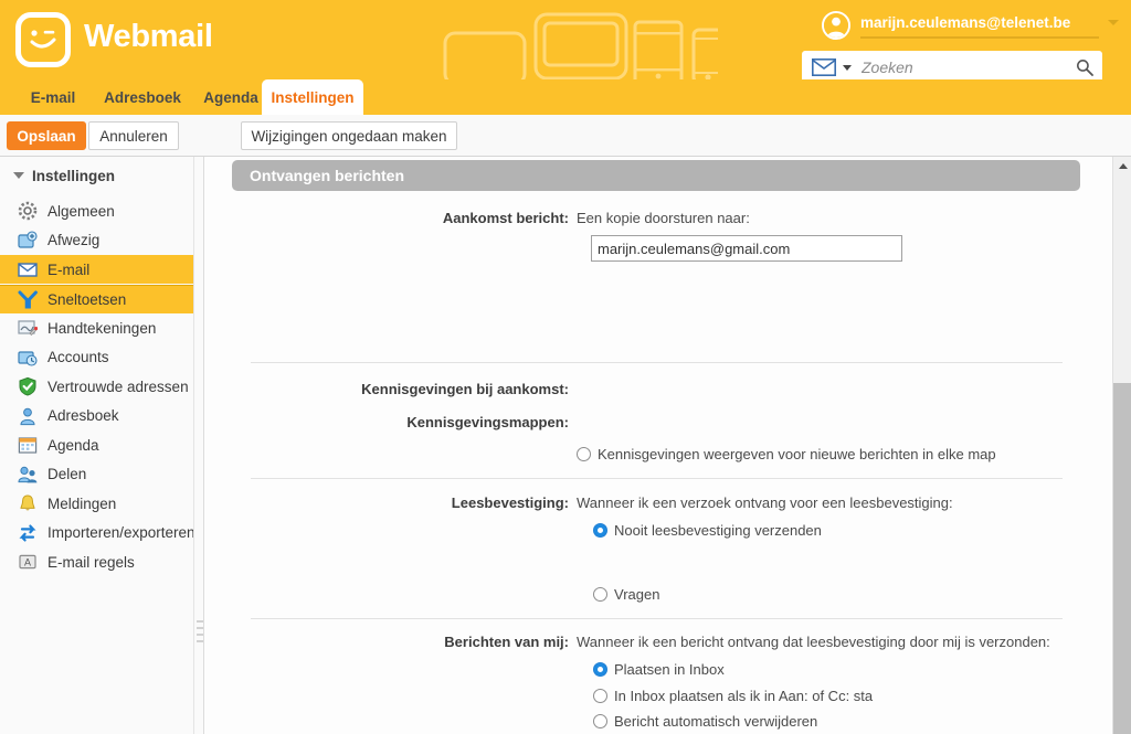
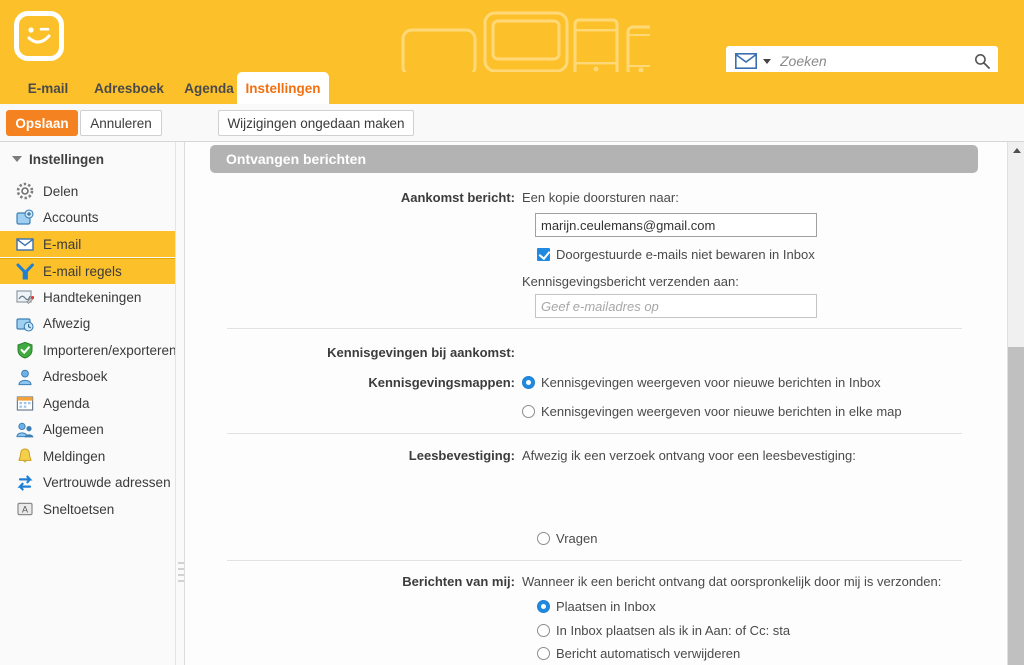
- Webmail
- marijn.ceulemans@telenet.be
  Zoeken
  E-mail
  Adresboek
  Agenda
  Instellingen
  Opslaan
  Annuleren
  Wijzigingen ongedaan maken
  Instellingen
- Algemeen
+ Delen
- Afwezig
+ Accounts
  E-mail
- Sneltoetsen
+ E-mail regels
  Handtekeningen
- Accounts
+ Afwezig
- Vertrouwde adressen
+ Importeren/exporteren
  Adresboek
  Agenda
- Delen
+ Algemeen
  Meldingen
- Importeren/exporteren
+ Vertrouwde adressen
  A
- E-mail regels
+ Sneltoetsen
  Ontvangen berichten
  Aankomst bericht:
  Een kopie doorsturen naar:
  marijn.ceulemans@gmail.com
+ Doorgestuurde e-mails niet bewaren in Inbox
+ Kennisgevingsbericht verzenden aan:
+ Geef e-mailadres op
  Kennisgevingen bij aankomst:
  Kennisgevingsmappen:
+ Kennisgevingen weergeven voor nieuwe berichten in Inbox
  Kennisgevingen weergeven voor nieuwe berichten in elke map
  Leesbevestiging:
- Wanneer ik een verzoek ontvang voor een leesbevestiging:
+ Afwezig ik een verzoek ontvang voor een leesbevestiging:
- Nooit leesbevestiging verzenden
  Vragen
  Berichten van mij:
- Wanneer ik een bericht ontvang dat leesbevestiging door mij is verzonden:
+ Wanneer ik een bericht ontvang dat oorspronkelijk door mij is verzonden:
  Plaatsen in Inbox
  In Inbox plaatsen als ik in Aan: of Cc: sta
  Bericht automatisch verwijderen
